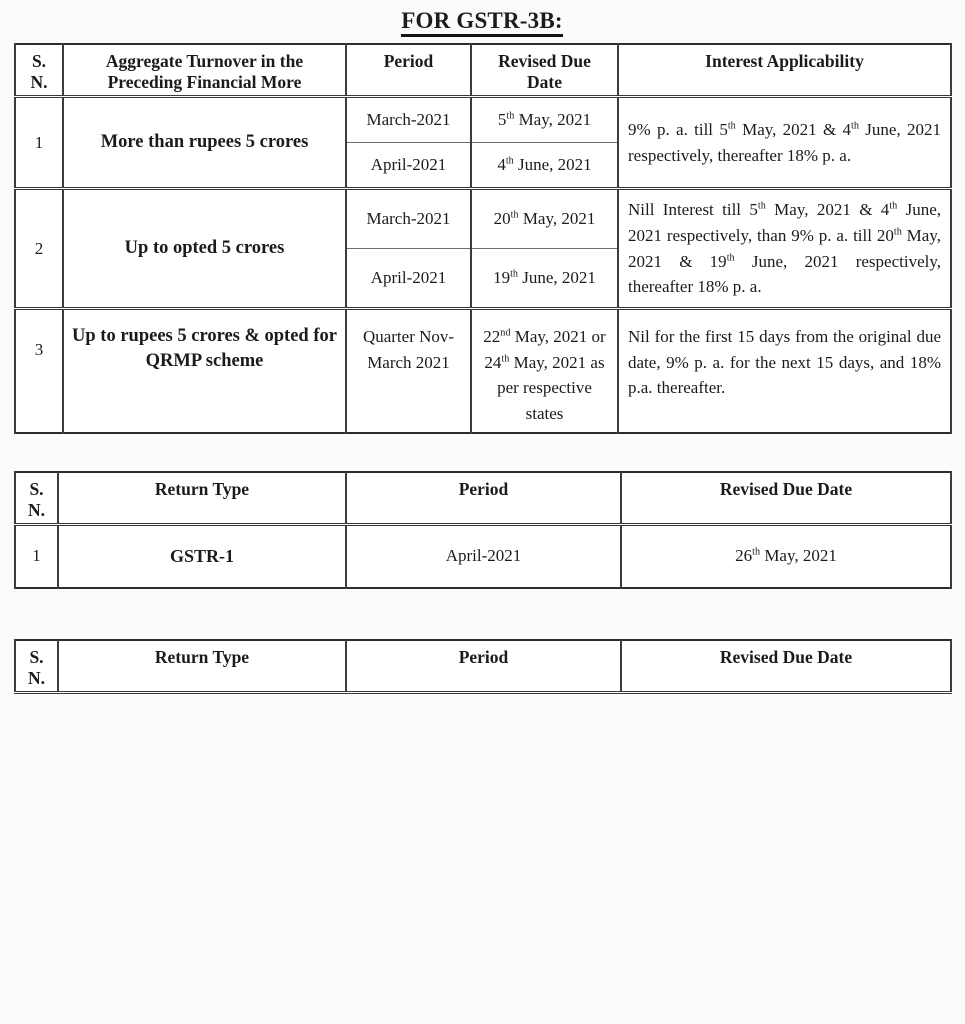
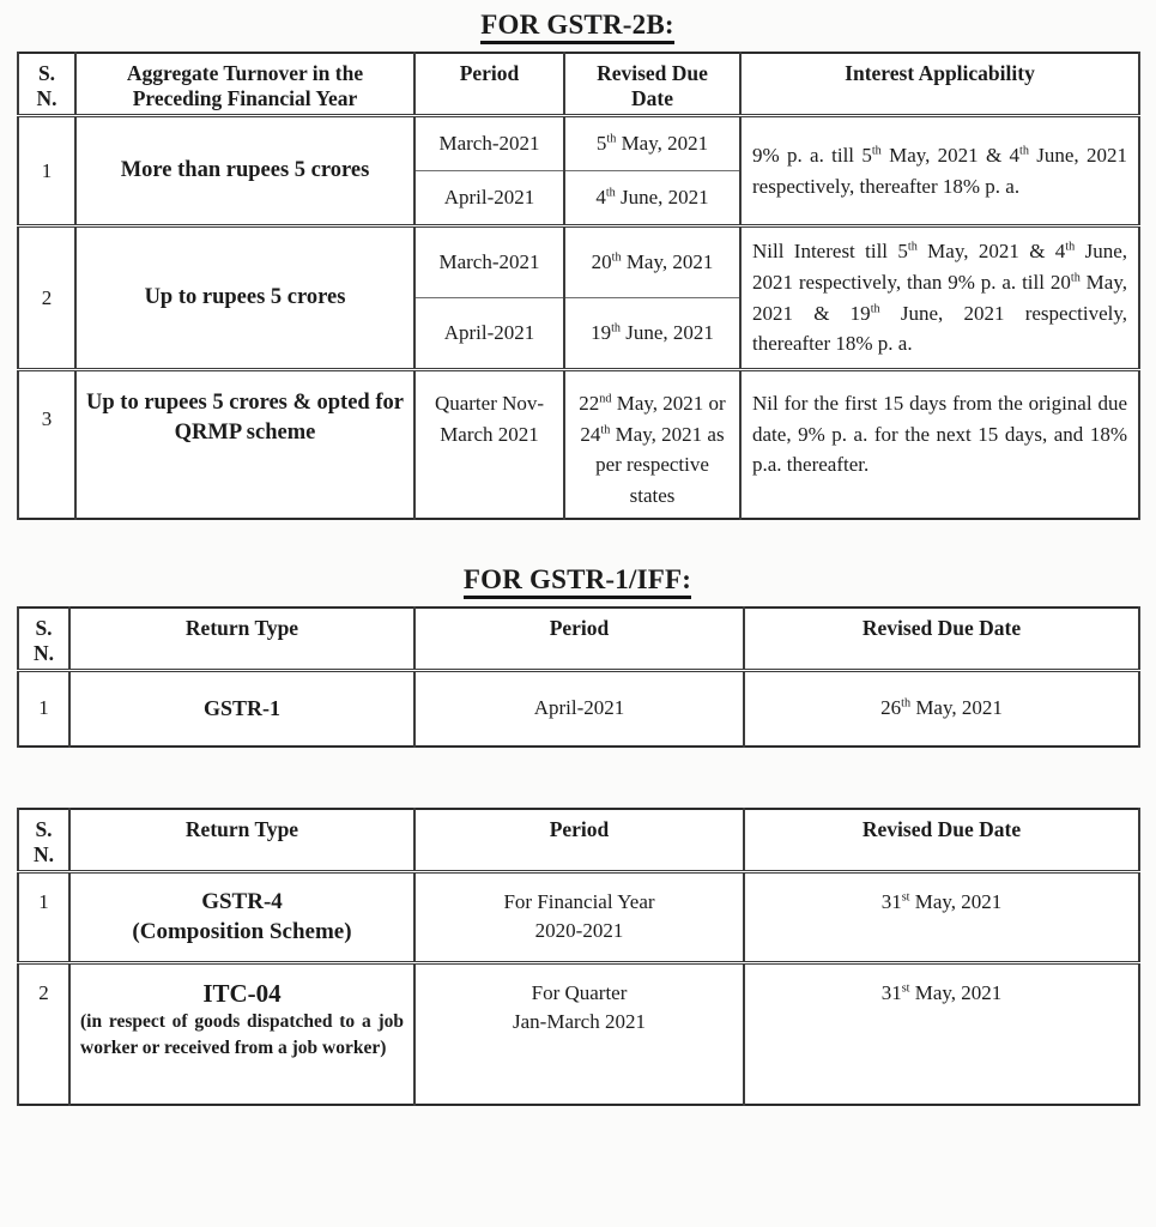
- FOR GSTR-3B:
+ FOR GSTR-2B:
- S. N.	Aggregate Turnover in the Preceding Financial More	Period	Revised Due Date	Interest Applicability
+ S. N.	Aggregate Turnover in the Preceding Financial Year	Period	Revised Due Date	Interest Applicability
  1	More than rupees 5 crores	March-2021	5th May, 2021	9% p. a. till 5th May, 2021 & 4th June, 2021 respectively, thereafter 18% p. a.
  April-2021	4th June, 2021
- 2	Up to opted 5 crores	March-2021	20th May, 2021	Nill Interest till 5th May, 2021 & 4th June, 2021 respectively, than 9% p. a. till 20th May, 2021 & 19th June, 2021 respectively, thereafter 18% p. a.
+ 2	Up to rupees 5 crores	March-2021	20th May, 2021	Nill Interest till 5th May, 2021 & 4th June, 2021 respectively, than 9% p. a. till 20th May, 2021 & 19th June, 2021 respectively, thereafter 18% p. a.
  April-2021	19th June, 2021
  3	Up to rupees 5 crores & opted for QRMP scheme	Quarter Nov-March 2021	22nd May, 2021 or 24th May, 2021 as per respective states	Nil for the first 15 days from the original due date, 9% p. a. for the next 15 days, and 18% p.a. thereafter.
+ FOR GSTR-1/IFF:
  S. N.	Return Type	Period	Revised Due Date
  1	GSTR-1	April-2021	26th May, 2021
  S. N.	Return Type	Period	Revised Due Date
+ 1	GSTR-4 (Composition Scheme)	For Financial Year 2020-2021	31st May, 2021
+ 2	ITC-04 (in respect of goods dispatched to a job worker or received from a job worker)	For Quarter Jan-March 2021	31st May, 2021
